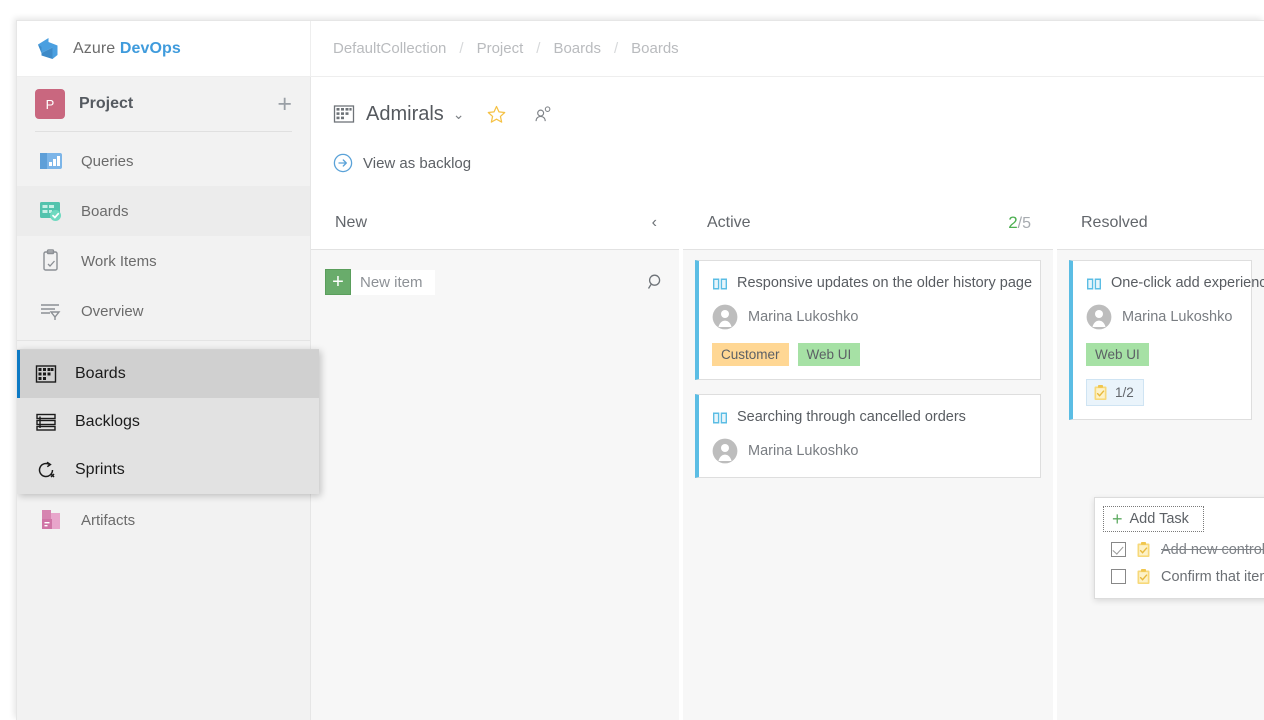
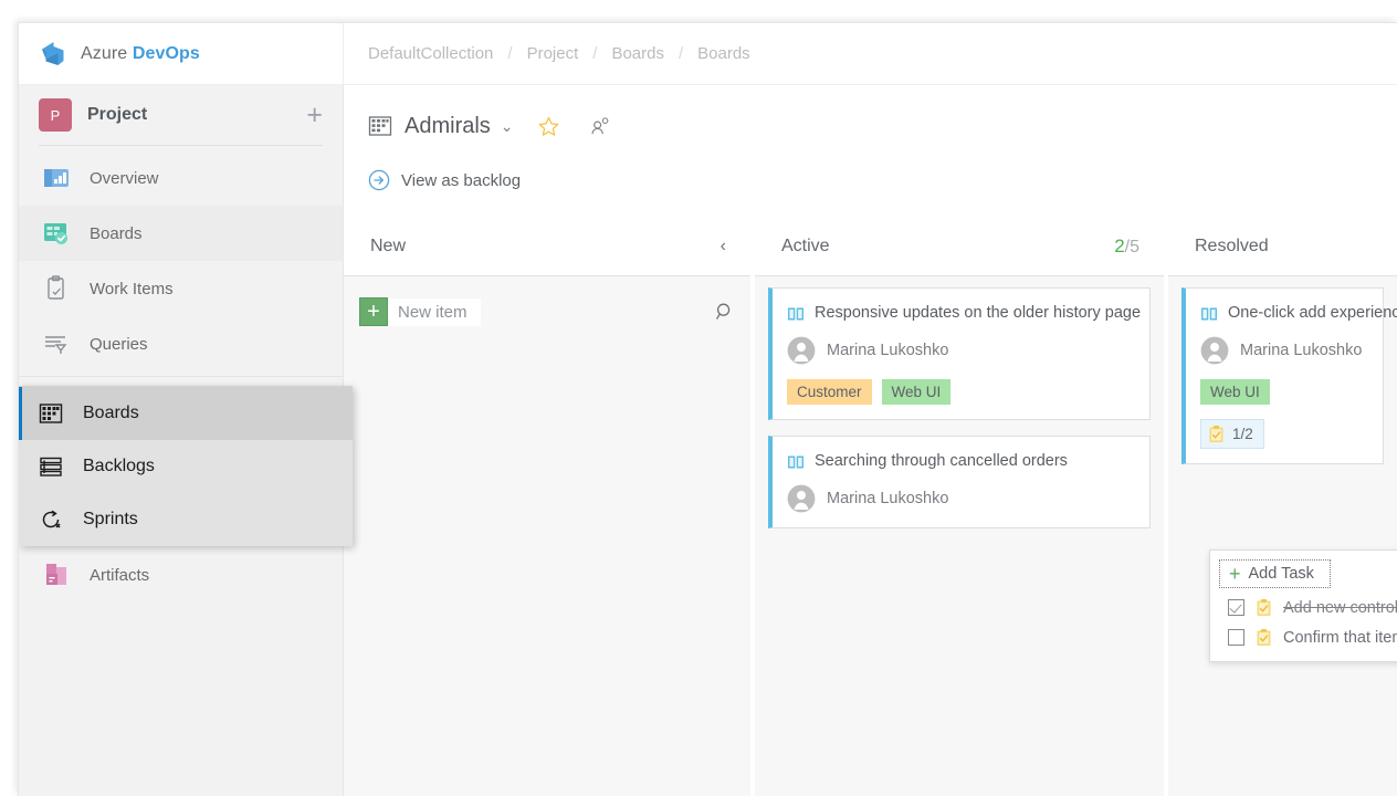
  Azure DevOps
  DefaultCollection
  /
  Project
  /
  Boards
  /
  Boards
  P
  Project
  +
- Queries
+ Overview
  Boards
  Work Items
- Overview
+ Queries
  Artifacts
  Boards
  Backlogs
  Sprints
  Admirals
  ⌄
  View as backlog
  New
  ‹
  +
  New item
  Active
  2/5
  Responsive updates on the older history page
  Marina Lukoshko
  Customer
  Web UI
  Searching through cancelled orders
  Marina Lukoshko
  Resolved
  One-click add experienc
  Marina Lukoshko
  Web UI
  1/2
  +
  Add Task
  Add new control
  Confirm that ite
